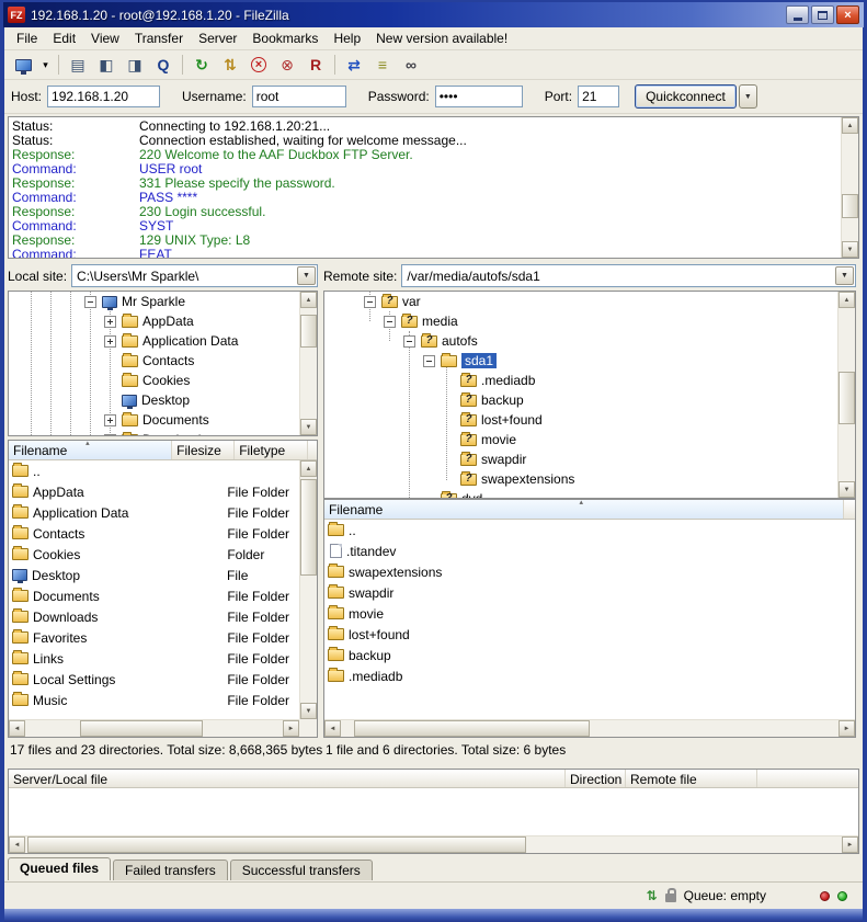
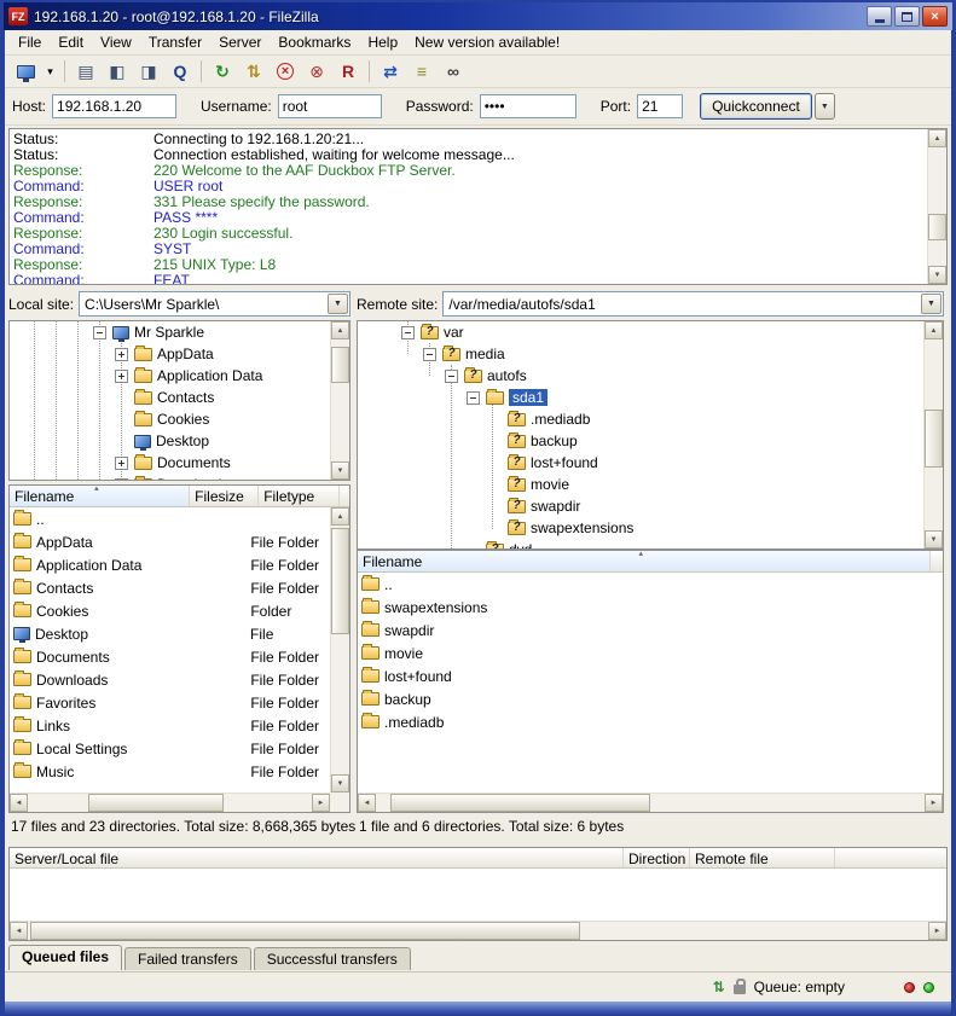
  FZ
  192.168.1.20 - root@192.168.1.20 - FileZilla
  ×
  File
  Edit
  View
  Transfer
  Server
  Bookmarks
  Help
  New version available!
  ▾
  ▤
  ◧
  ◨
  Q
  ↻
  ⇅
  ×
  ⊗
  R
  ⇄
  ≡
  ∞
  Host:
  192.168.1.20
  Username:
  root
  Password:
  ••••
  Port:
  21
  Quickconnect
  Status:
  Connecting to 192.168.1.20:21...
  Status:
  Connection established, waiting for welcome message...
  Response:
  220 Welcome to the AAF Duckbox FTP Server.
  Command:
  USER root
  Response:
  331 Please specify the password.
  Command:
  PASS ****
  Response:
  230 Login successful.
  Command:
  SYST
  Response:
- 129 UNIX Type: L8
+ 215 UNIX Type: L8
  Command:
  FEAT
  Local site:
  C:\Users\Mr Sparkle\
  Remote site:
  /var/media/autofs/sda1
  Mr Sparkle
  AppData
  Application Data
  Contacts
  Cookies
  Desktop
  Documents
  var
  media
  autofs
  sda1
  .mediadb
  backup
  lost+found
  movie
  swapdir
  swapextensions
  Filename
  Filesize
  Filetype
  ..
  AppData
  File Folder
  Application Data
  File Folder
  Contacts
  File Folder
  Cookies
  Folder
  Desktop
  File
  Documents
  File Folder
  Downloads
  File Folder
  Favorites
  File Folder
  Links
  File Folder
  Local Settings
  File Folder
  Music
  File Folder
  Filename
  ..
- .titandev
  swapextensions
  swapdir
  movie
  lost+found
  backup
  .mediadb
  17 files and 23 directories. Total size: 8,668,365 bytes
  1 file and 6 directories. Total size: 6 bytes
  Server/Local file
  Direction
  Remote file
  Queued files
  Failed transfers
  Successful transfers
  ⇅
  Queue: empty
